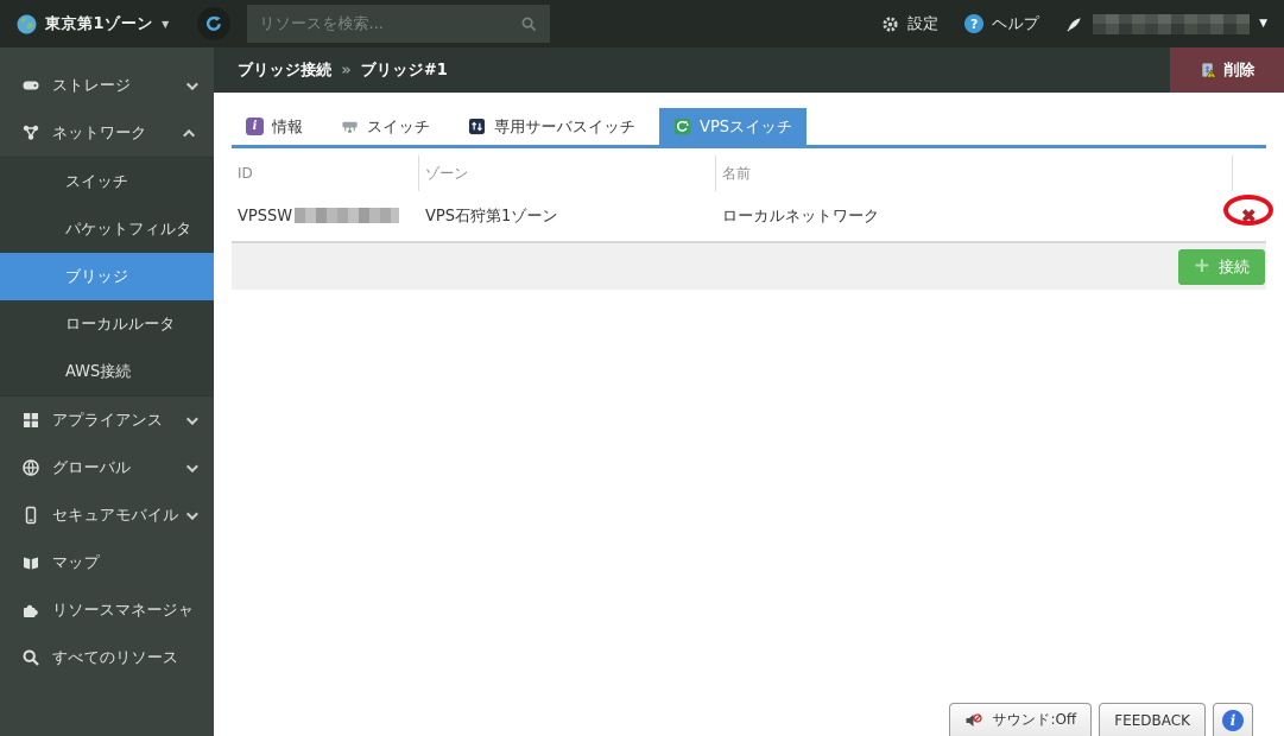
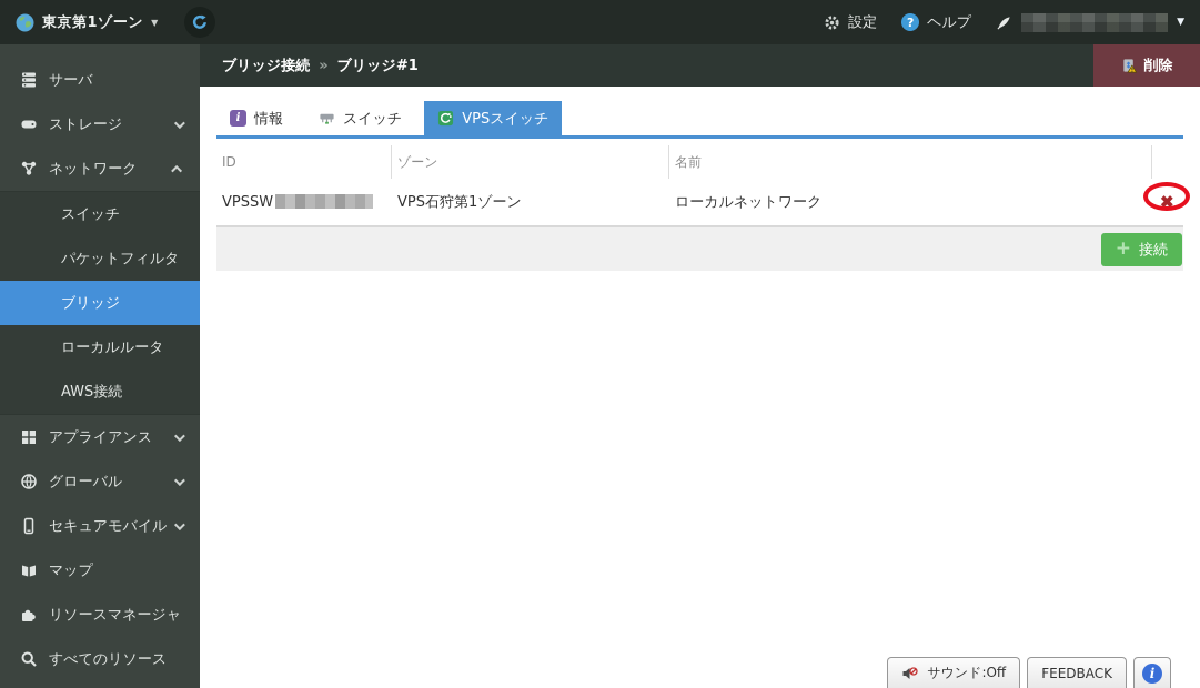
  東京第1ゾーン
  ▼
- リソースを検索...
  設定
  ?
  ヘルプ
  ▼
+ サーバ
  ストレージ
  ネットワーク
  スイッチ
  パケットフィルタ
  ブリッジ
  ローカルルータ
  AWS接続
  アプライアンス
  グローバル
  セキュアモバイル
  マップ
  リソースマネージャ
  すべてのリソース
  ブリッジ接続
  »
  ブリッジ#1
  削除
  i
  情報
  スイッチ
- 専用サーバスイッチ
  VPSスイッチ
  ID
  ゾーン
  名前
  VPSSW
  VPS石狩第1ゾーン
  ローカルネットワーク
  ✖
  +
  接続
  サウンド:Off
  FEEDBACK
  i
